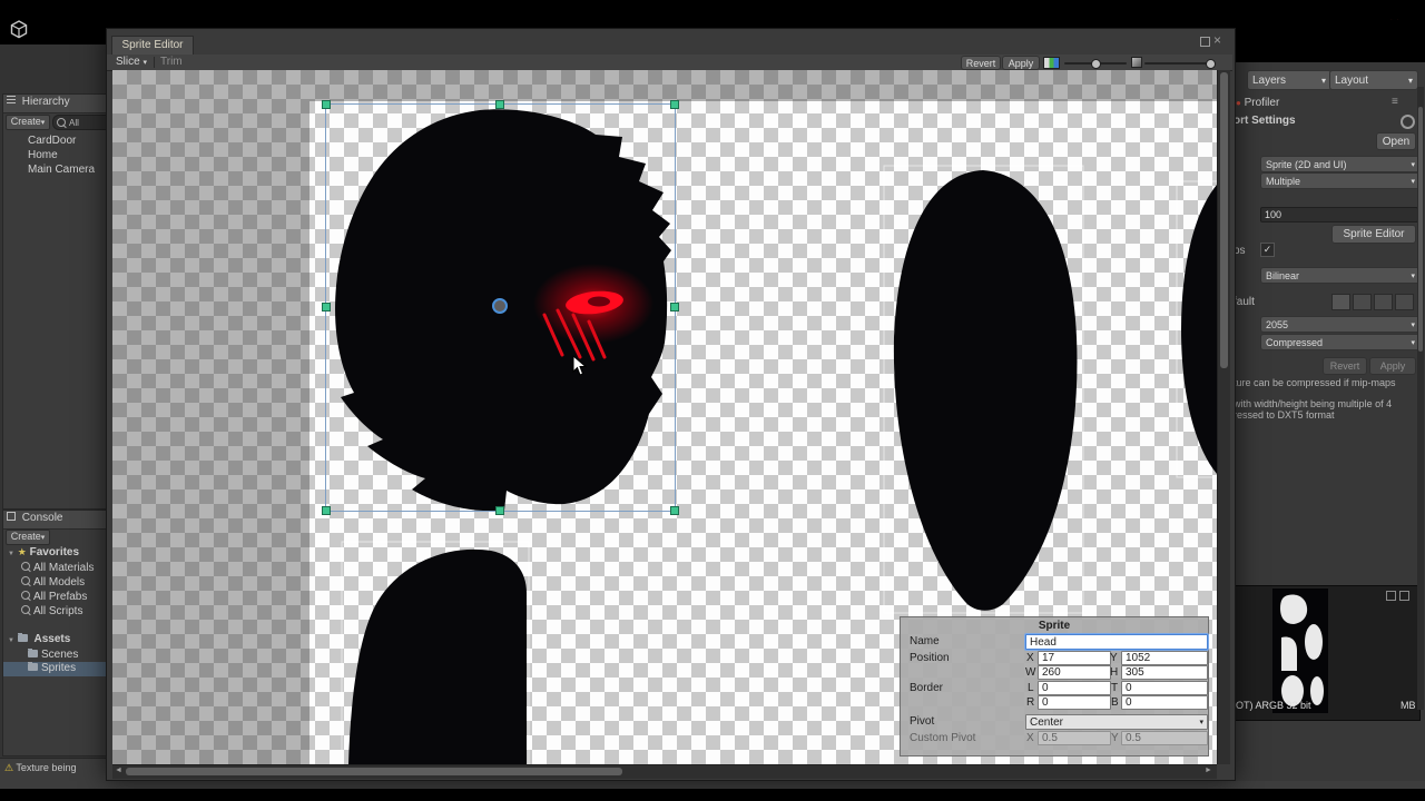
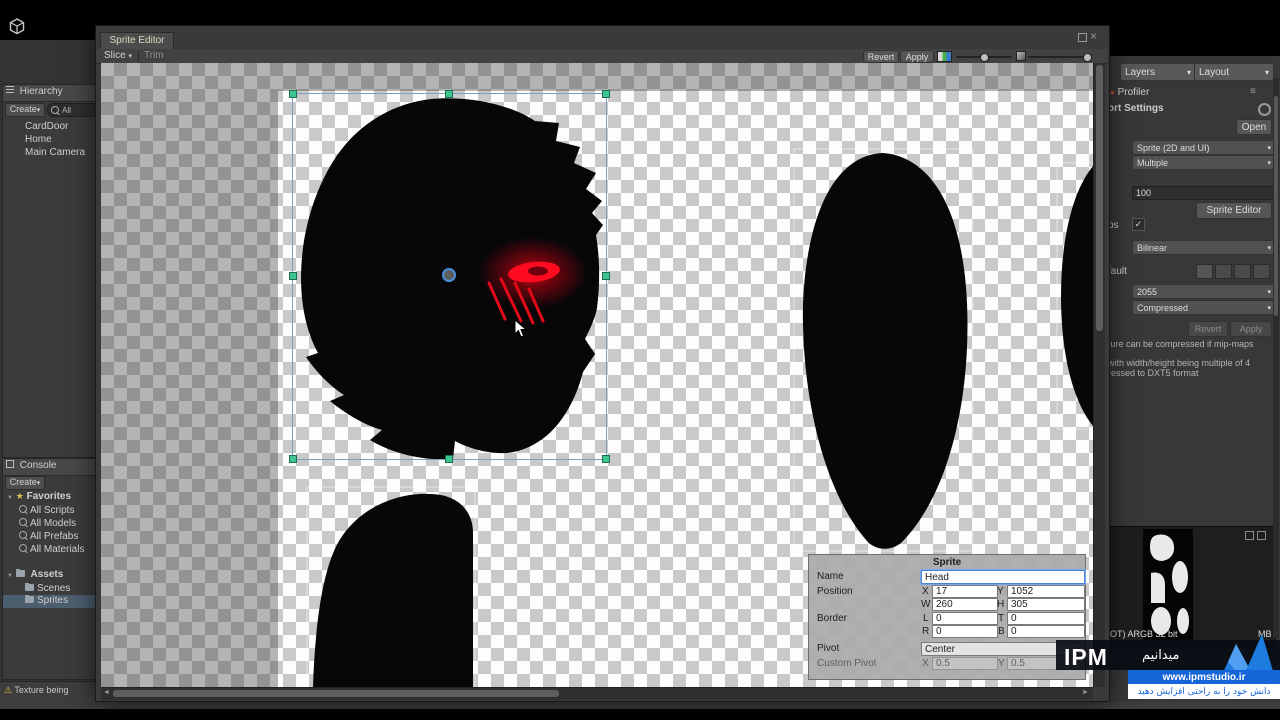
  Hierarchy
  Create
  All
  CardDoor
  Home
  Main Camera
  Console
  Create
  ★ Favorites
- All Materials
+ All Scripts
  All Models
  All Prefabs
- All Scripts
+ All Materials
  Assets
  Scenes
  Sprites
  ⚠ Texture being
  Layers
  ▾
  Layout
  ▾
  ● Profiler
  ≡
  ort Settings
  Open
  Sprite (2D and UI)
  Multiple
  100
  Sprite Editor
  ps
  ✓
  Bilinear
  ault
  2055
  Compressed
  Revert
  Apply
  ure can be compressed if mip-maps
  with width/height being multiple of 4
  essed to DXT5 format
  OT) ARGB 32 bit
  MB
  Sprite Editor
  ×
  Slice
  Trim
  Revert
  Apply
  Sprite
  Name
  Head
  Position
  X
  17
  Y
  1052
  W
  260
  H
  305
  Border
  L
  0
  T
  0
  R
  0
  B
  0
  Pivot
  Center
  Custom Pivot
  X
  0.5
  Y
  0.5
+ IPM
+ میدانیم
+ www.ipmstudio.ir
+ دانش خود را به راحتی افزایش دهید
